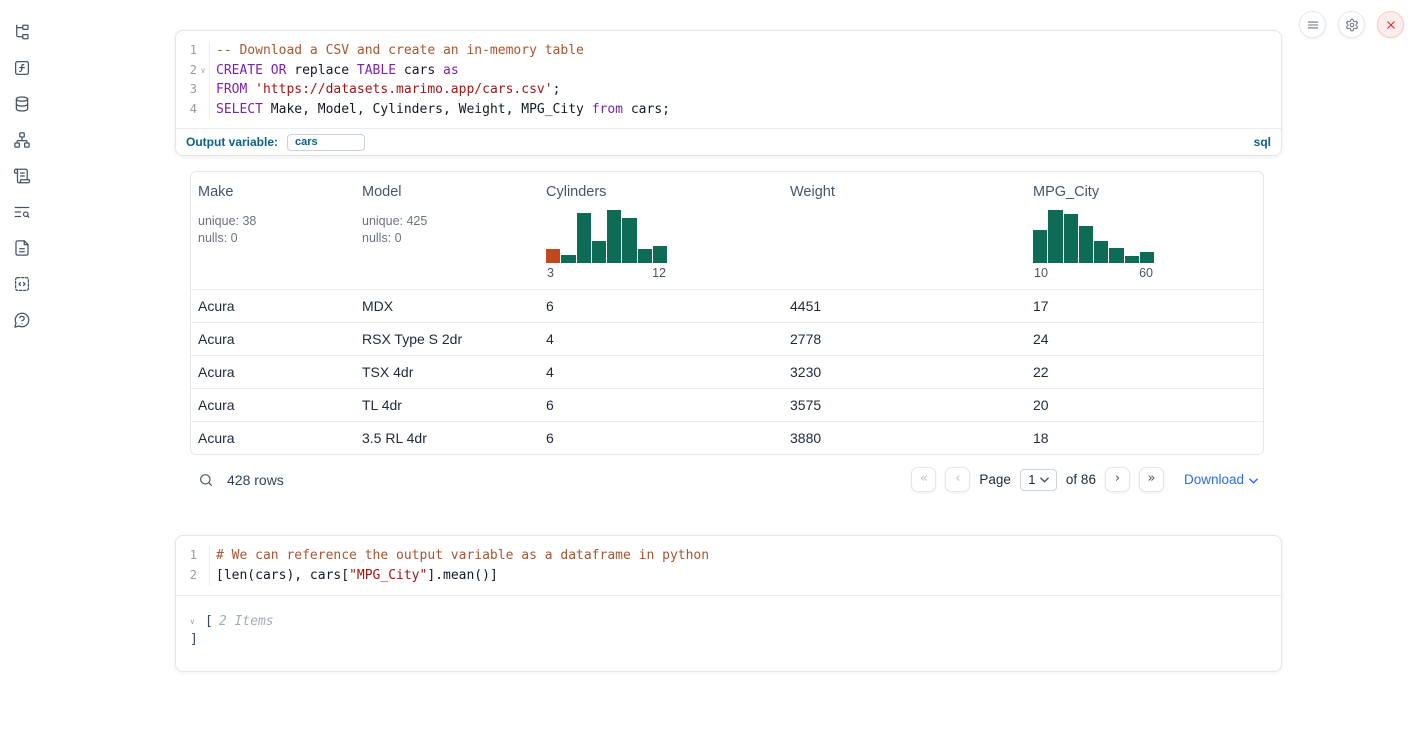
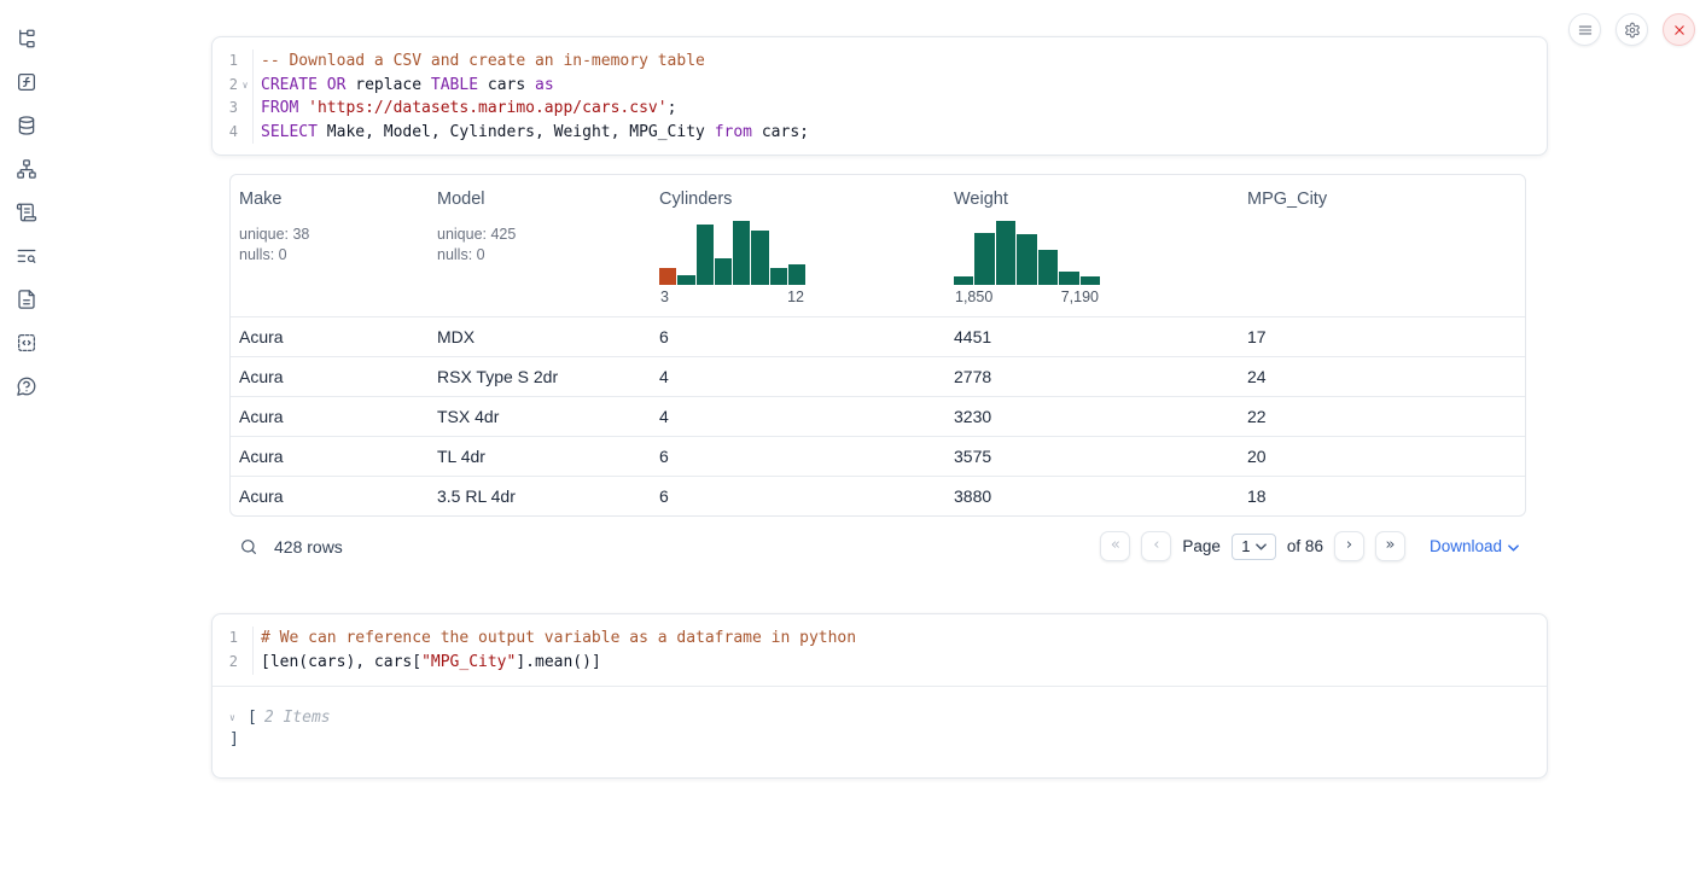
  1
  -- Download a CSV and create an in-memory table
  2
  ∨
  CREATE OR replace TABLE cars as
  3
  FROM 'https://datasets.marimo.app/cars.csv';
  4
  SELECT Make, Model, Cylinders, Weight, MPG_City from cars;
- Output variable:
- cars
- sql
  Make
  unique: 38
  nulls: 0
  Model
  unique: 425
  nulls: 0
  Cylinders
  3
  12
  Weight
+ 1,850
+ 7,190
  MPG_City
- 10
- 60
  Acura
  MDX
  6
  4451
  17
  Acura
  RSX Type S 2dr
  4
  2778
  24
  Acura
  TSX 4dr
  4
  3230
  22
  Acura
  TL 4dr
  6
  3575
  20
  Acura
  3.5 RL 4dr
  6
  3880
  18
  428 rows
  «
  ‹
  Page
  1
  of 86
  ›
  »
  Download
  1
  # We can reference the output variable as a dataframe in python
  2
  [len(cars), cars["MPG_City"].mean()]
  ∨
  [
  2 Items
  ]
